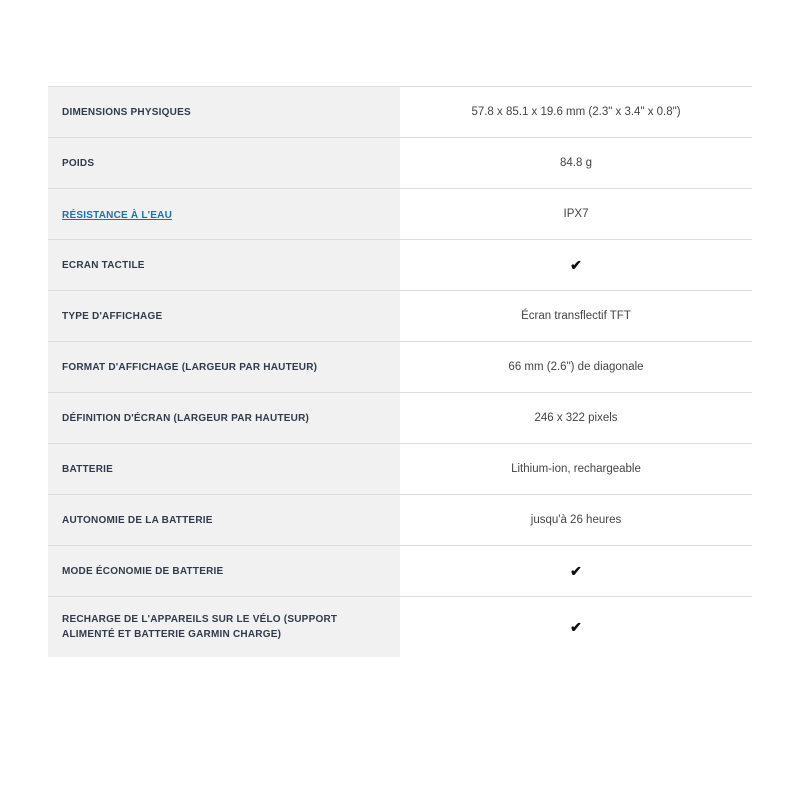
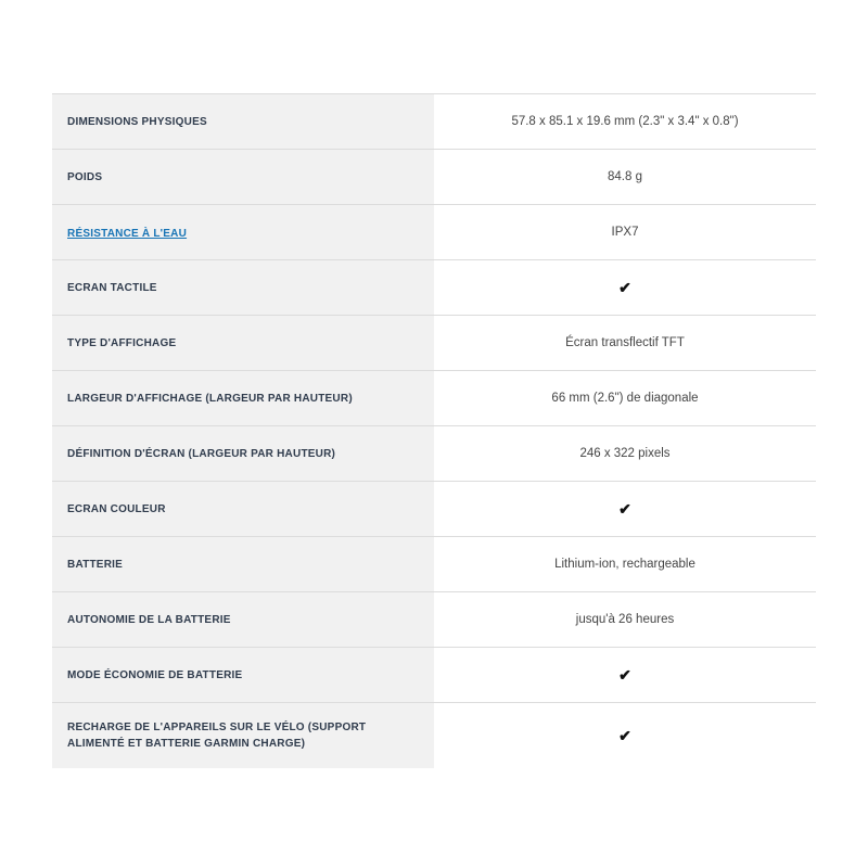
  DIMENSIONS PHYSIQUES	57.8 x 85.1 x 19.6 mm (2.3" x 3.4" x 0.8")
  POIDS	84.8 g
  RÉSISTANCE À L'EAU	IPX7
  ECRAN TACTILE	✔
  TYPE D'AFFICHAGE	Écran transflectif TFT
- FORMAT D'AFFICHAGE (LARGEUR PAR HAUTEUR)	66 mm (2.6") de diagonale
+ LARGEUR D'AFFICHAGE (LARGEUR PAR HAUTEUR)	66 mm (2.6") de diagonale
  DÉFINITION D'ÉCRAN (LARGEUR PAR HAUTEUR)	246 x 322 pixels
+ ECRAN COULEUR	✔
  BATTERIE	Lithium-ion, rechargeable
  AUTONOMIE DE LA BATTERIE	jusqu'à 26 heures
  MODE ÉCONOMIE DE BATTERIE	✔
  RECHARGE DE L'APPAREILS SUR LE VÉLO (SUPPORT ALIMENTÉ ET BATTERIE GARMIN CHARGE)	✔
